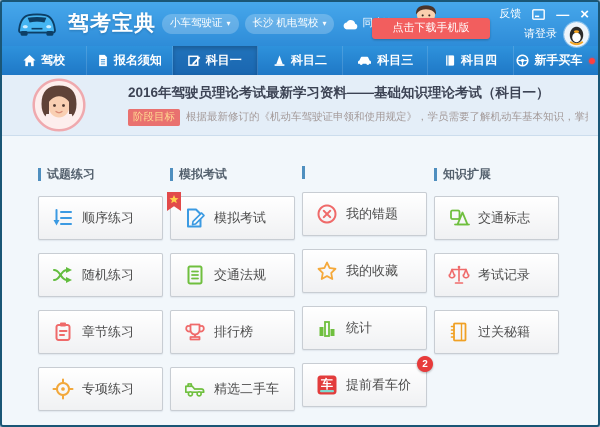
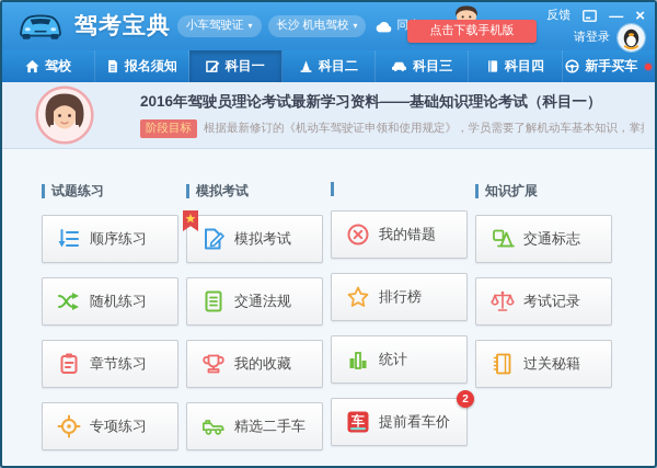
  驾考宝典
  小车驾驶证
  ▾
  长沙 机电驾校
  ▾
  点击下载手机版
  反馈
  —
  ×
  请登录
  驾校
  报名须知
  科目一
  科目二
  科目三
  科目四
  新手买车
  2016年驾驶员理论考试最新学习资料——基础知识理论考试（科目一）
  阶段目标
  试题练习
  顺序练习
  随机练习
  章节练习
  专项练习
  模拟考试
  模拟考试
  交通法规
- 排行榜
+ 我的收藏
  精选二手车
  我的错题
- 我的收藏
+ 排行榜
  统计
  车
  提前看车价
  2
  知识扩展
  交通标志
  考试记录
  过关秘籍
